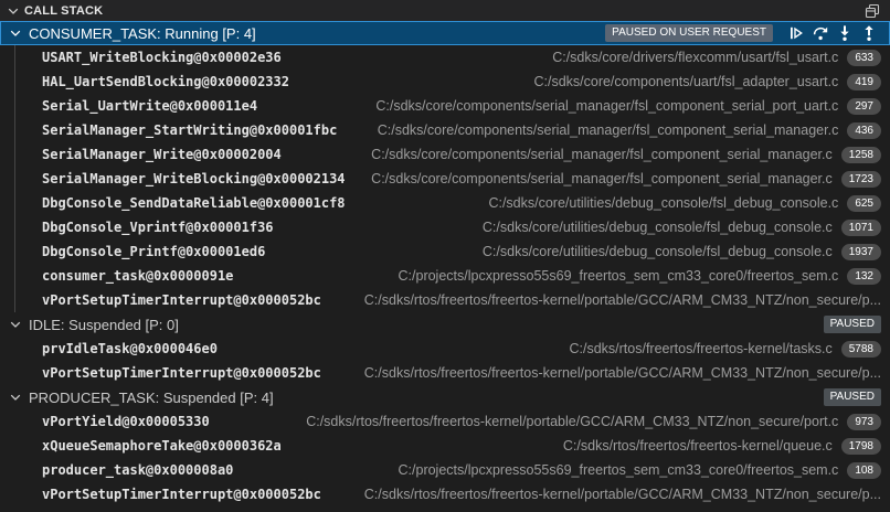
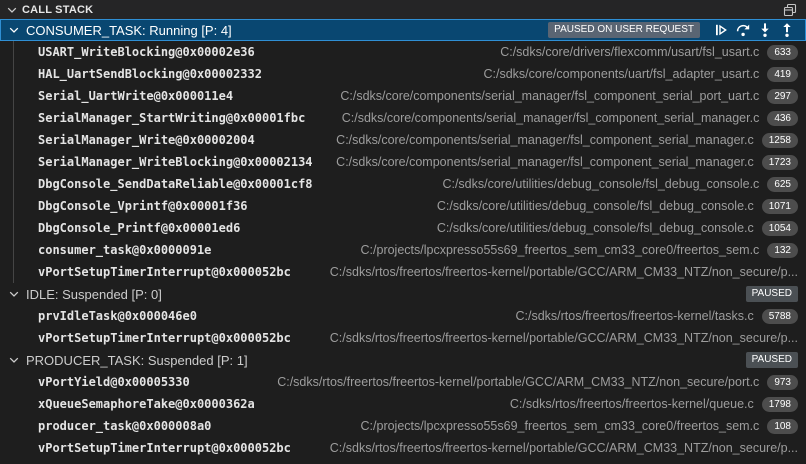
  CALL STACK
  CONSUMER_TASK: Running [P: 4]
  PAUSED ON USER REQUEST
  USART_WriteBlocking@0x00002e36
  C:/sdks/core/drivers/flexcomm/usart/fsl_usart.c
  633
  HAL_UartSendBlocking@0x00002332
  C:/sdks/core/components/uart/fsl_adapter_usart.c
  419
  Serial_UartWrite@0x000011e4
  C:/sdks/core/components/serial_manager/fsl_component_serial_port_uart.c
  297
  SerialManager_StartWriting@0x00001fbc
  C:/sdks/core/components/serial_manager/fsl_component_serial_manager.c
  436
  SerialManager_Write@0x00002004
  C:/sdks/core/components/serial_manager/fsl_component_serial_manager.c
  1258
  SerialManager_WriteBlocking@0x00002134
  C:/sdks/core/components/serial_manager/fsl_component_serial_manager.c
  1723
  DbgConsole_SendDataReliable@0x00001cf8
  C:/sdks/core/utilities/debug_console/fsl_debug_console.c
  625
  DbgConsole_Vprintf@0x00001f36
  C:/sdks/core/utilities/debug_console/fsl_debug_console.c
  1071
  DbgConsole_Printf@0x00001ed6
  C:/sdks/core/utilities/debug_console/fsl_debug_console.c
- 1937
+ 1054
  consumer_task@0x0000091e
  C:/projects/lpcxpresso55s69_freertos_sem_cm33_core0/freertos_sem.c
  132
  vPortSetupTimerInterrupt@0x000052bc
  C:/sdks/rtos/freertos/freertos-kernel/portable/GCC/ARM_CM33_NTZ/non_secure/p...
  IDLE: Suspended [P: 0]
  PAUSED
  prvIdleTask@0x000046e0
  C:/sdks/rtos/freertos/freertos-kernel/tasks.c
  5788
  vPortSetupTimerInterrupt@0x000052bc
  C:/sdks/rtos/freertos/freertos-kernel/portable/GCC/ARM_CM33_NTZ/non_secure/p...
- PRODUCER_TASK: Suspended [P: 4]
+ PRODUCER_TASK: Suspended [P: 1]
  PAUSED
  vPortYield@0x00005330
  C:/sdks/rtos/freertos/freertos-kernel/portable/GCC/ARM_CM33_NTZ/non_secure/port.c
  973
  xQueueSemaphoreTake@0x0000362a
  C:/sdks/rtos/freertos/freertos-kernel/queue.c
  1798
  producer_task@0x000008a0
  C:/projects/lpcxpresso55s69_freertos_sem_cm33_core0/freertos_sem.c
  108
  vPortSetupTimerInterrupt@0x000052bc
  C:/sdks/rtos/freertos/freertos-kernel/portable/GCC/ARM_CM33_NTZ/non_secure/p...
